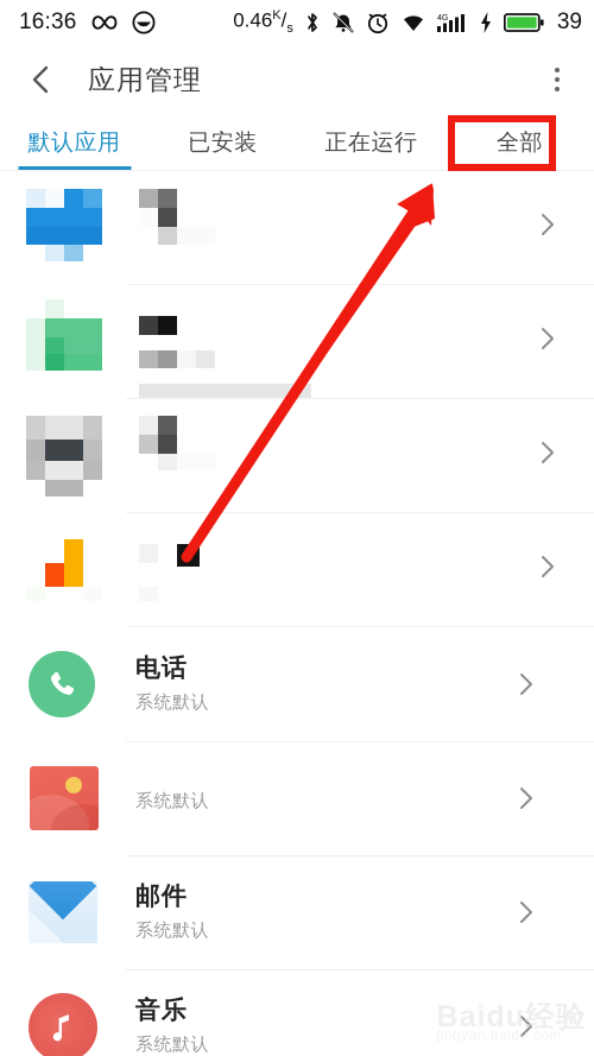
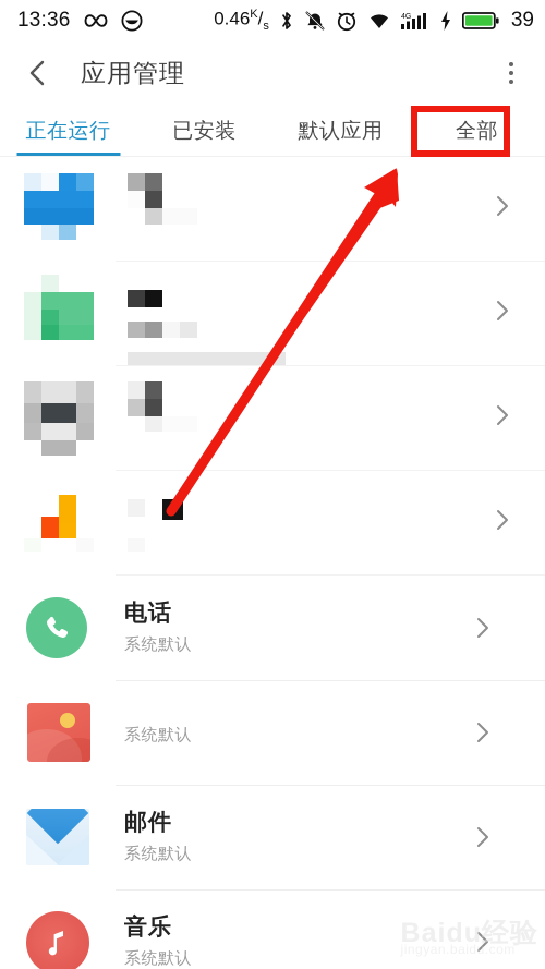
- 16:36
+ 13:36
  0.46K/s
  39
  应用管理
- 默认应用
+ 正在运行
  已安装
- 正在运行
+ 默认应用
  全部
  电话
  系统默认
  系统默认
  邮件
  系统默认
  音乐
  系统默认
  Baidu经验
